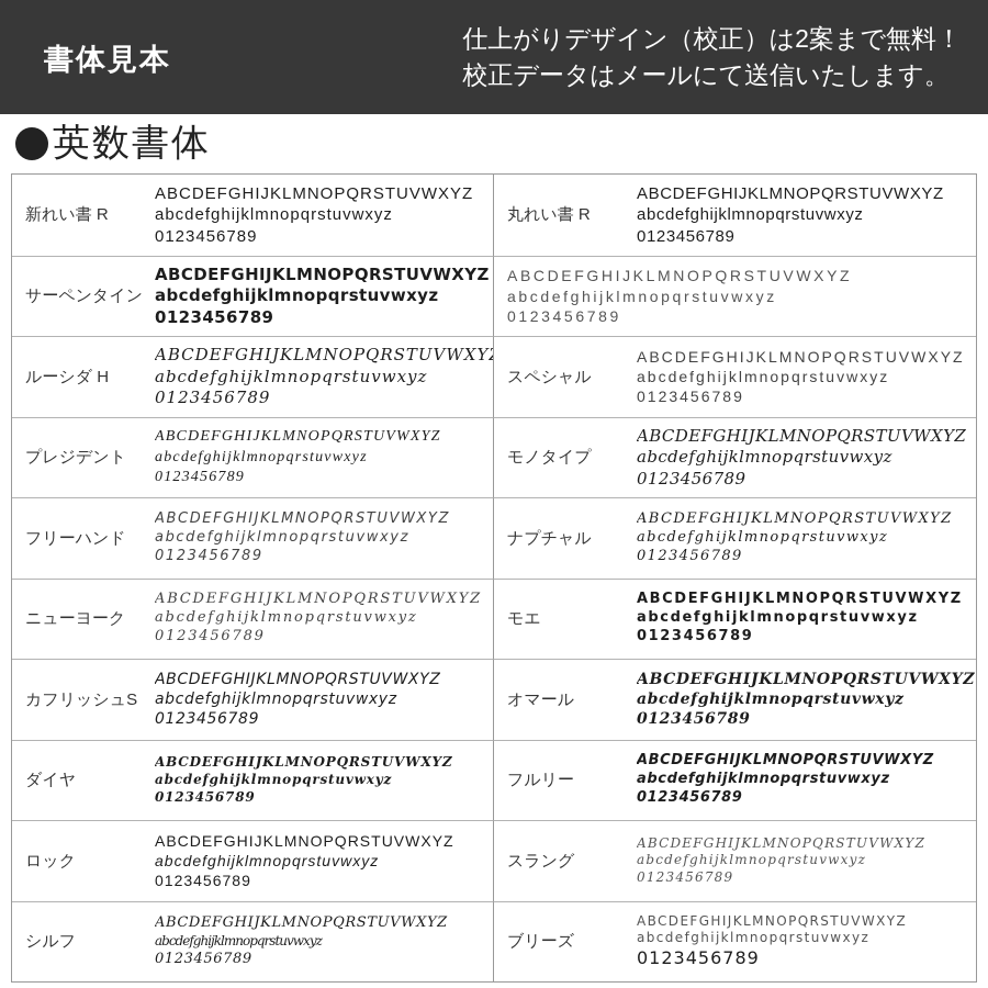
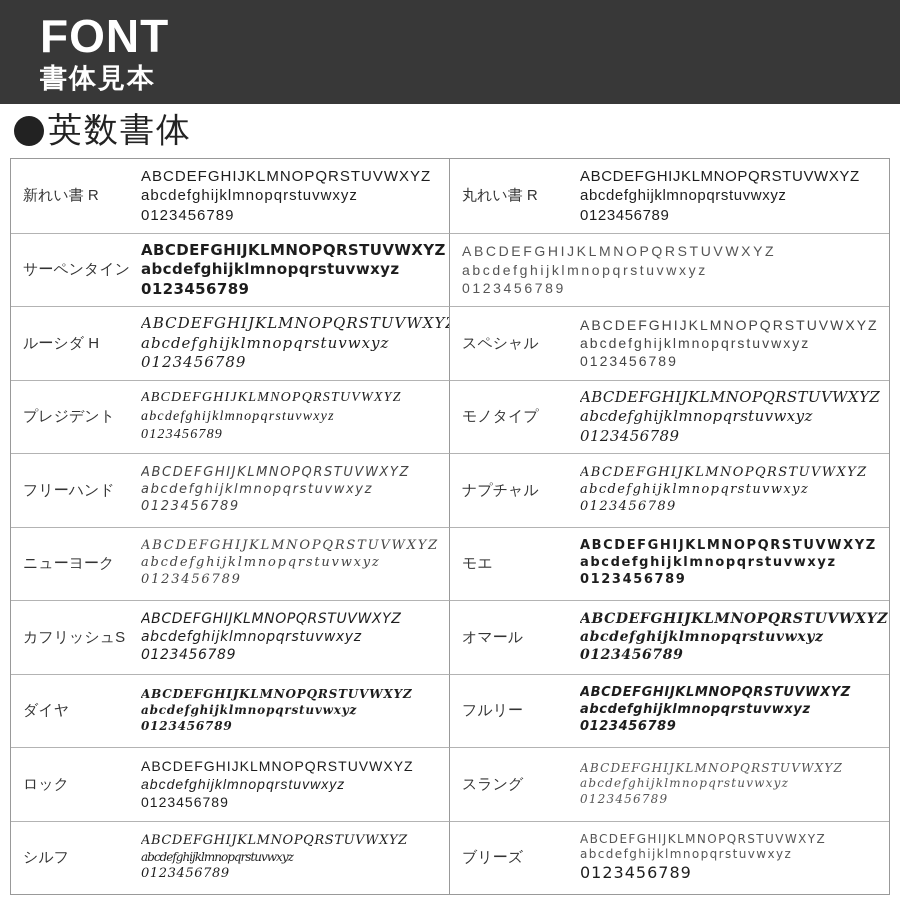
+ FONT
  書体見本
- 仕上がりデザイン（校正）は2案まで無料！
- 校正データはメールにて送信いたします。
  英数書体
  新れい書 R
  ABCDEFGHIJKLMNOPQRSTUVWXYZ
  abcdefghijklmnopqrstuvwxyz
  0123456789
  丸れい書 R
  ABCDEFGHIJKLMNOPQRSTUVWXYZ
  abcdefghijklmnopqrstuvwxyz
  0123456789
  サーペンタイン
  ABCDEFGHIJKLMNOPQRSTUVWXYZ
  abcdefghijklmnopqrstuvwxyz
  0123456789
  ABCDEFGHIJKLMNOPQRSTUVWXYZ
  abcdefghijklmnopqrstuvwxyz
  0123456789
  ルーシダ H
  ABCDEFGHIJKLMNOPQRSTUVWXY
  abcdefghijklmnopqrstuvwxyz
  0123456789
  スペシャル
  ABCDEFGHIJKLMNOPQRSTUVWXYZ
  abcdefghijklmnopqrstuvwxyz
  0123456789
  プレジデント
  ABCDEFGHIJKLMNOPQRSTUVWXYZ
  abcdefghijklmnopqrstuvwxyz
  0123456789
  モノタイプ
  ABCDEFGHIJKLMNOPQRSTUVWXYZ
  abcdefghijklmnopqrstuvwxyz
  0123456789
  フリーハンド
  ABCDEFGHIJKLMNOPQRSTUVWXYZ
  abcdefghijklmnopqrstuvwxyz
  0123456789
  ナプチャル
  ABCDEFGHIJKLMNOPQRSTUVWXYZ
  abcdefghijklmnopqrstuvwxyz
  0123456789
  ニューヨーク
  ABCDEFGHIJKLMNOPQRSTUVWXYZ
  abcdefghijklmnopqrstuvwxyz
  0123456789
  モエ
  ABCDEFGHIJKLMNOPQRSTUVWXYZ
  abcdefghijklmnopqrstuvwxyz
  0123456789
  カフリッシュS
  ABCDEFGHIJKLMNOPQRSTUVWXYZ
  abcdefghijklmnopqrstuvwxyz
  0123456789
  オマール
  ABCDEFGHIJKLMNOPQRSTUVWXYZ
  abcdefghijklmnopqrstuvwxyz
  0123456789
  ダイヤ
  ABCDEFGHIJKLMNOPQRSTUVWXYZ
  abcdefghijklmnopqrstuvwxyz
  0123456789
  フルリー
  ABCDEFGHIJKLMNOPQRSTUVWXYZ
  abcdefghijklmnopqrstuvwxyz
  0123456789
  ロック
  ABCDEFGHIJKLMNOPQRSTUVWXYZ
  abcdefghijklmnopqrstuvwxyz
  0123456789
  スラング
  ABCDEFGHIJKLMNOPQRSTUVWXYZ
  abcdefghijklmnopqrstuvwxyz
  0123456789
  シルフ
  ABCDEFGHIJKLMNOPQRSTUVWXYZ
  abcdefghijklmnopqrstuvwxyz
  0123456789
  ブリーズ
  ABCDEFGHIJKLMNOPQRSTUVWXYZ
  abcdefghijklmnopqrstuvwxyz
  0123456789
